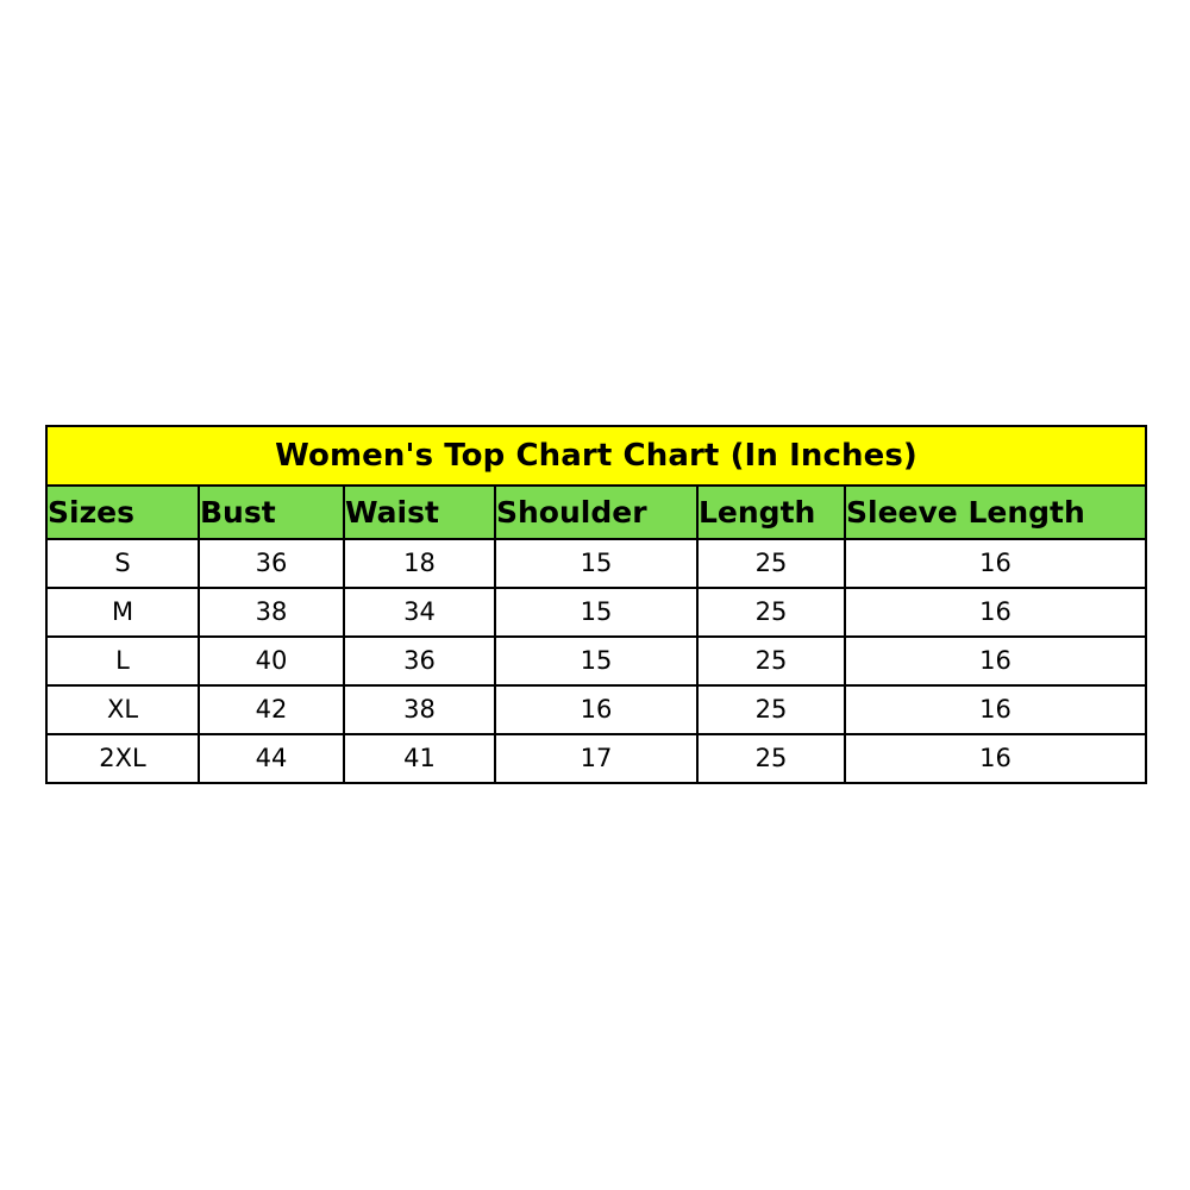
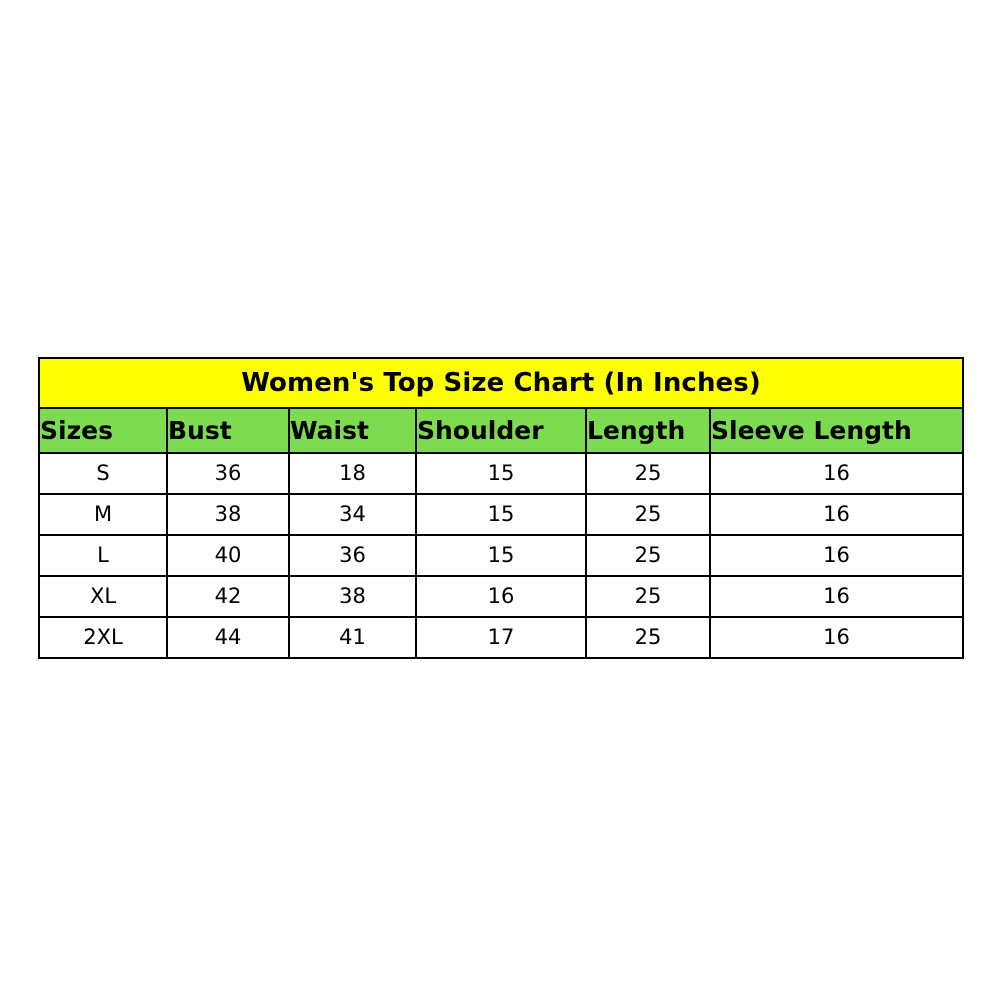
- Women's Top Chart Chart (In Inches)
+ Women's Top Size Chart (In Inches)
  Sizes	Bust	Waist	Shoulder	Length	Sleeve Length
  S	36	18	15	25	16
  M	38	34	15	25	16
  L	40	36	15	25	16
  XL	42	38	16	25	16
  2XL	44	41	17	25	16
